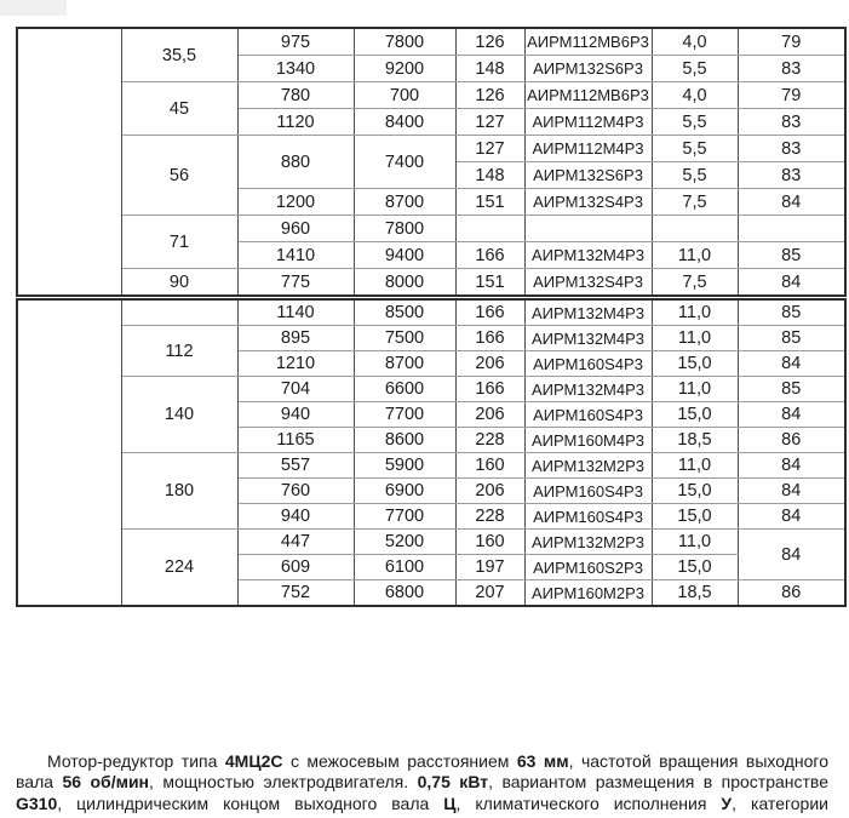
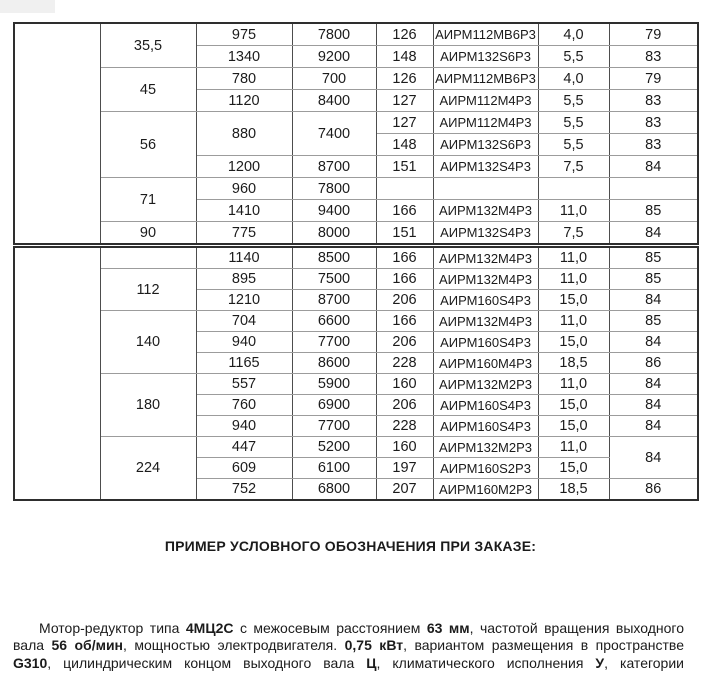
  	35,5	975	7800	126	АИРМ112МВ6Р3	4,0	79
  1340	9200	148	АИРМ132S6Р3	5,5	83
  45	780	700	126	АИРМ112МВ6Р3	4,0	79
  1120	8400	127	АИРМ112М4Р3	5,5	83
  56	880	7400	127	АИРМ112М4Р3	5,5	83
  148	АИРМ132S6Р3	5,5	83
  1200	8700	151	АИРМ132S4Р3	7,5	84
  71	960	7800
  1410	9400	166	АИРМ132М4Р3	11,0	85
  90	775	8000	151	АИРМ132S4Р3	7,5	84
  		1140	8500	166	АИРМ132М4Р3	11,0	85
  112	895	7500	166	АИРМ132М4Р3	11,0	85
  1210	8700	206	АИРМ160S4Р3	15,0	84
  140	704	6600	166	АИРМ132М4Р3	11,0	85
  940	7700	206	АИРМ160S4Р3	15,0	84
  1165	8600	228	АИРМ160М4Р3	18,5	86
  180	557	5900	160	АИРМ132М2Р3	11,0	84
  760	6900	206	АИРМ160S4Р3	15,0	84
  940	7700	228	АИРМ160S4Р3	15,0	84
  224	447	5200	160	АИРМ132М2Р3	11,0	84
  609	6100	197	АИРМ160S2Р3	15,0
  752	6800	207	АИРМ160М2Р3	18,5	86
+ ПРИМЕР УСЛОВНОГО ОБОЗНАЧЕНИЯ ПРИ ЗАКАЗЕ:
  Мотор-редуктор типа 4МЦ2С с межосевым расстоянием 63 мм, частотой вращения выходного вала 56 об/мин, мощностью электродвигателя. 0,75 кВт, вариантом размещения в пространстве G310, цилиндрическим концом выходного вала Ц, климатического исполнения У, категории
